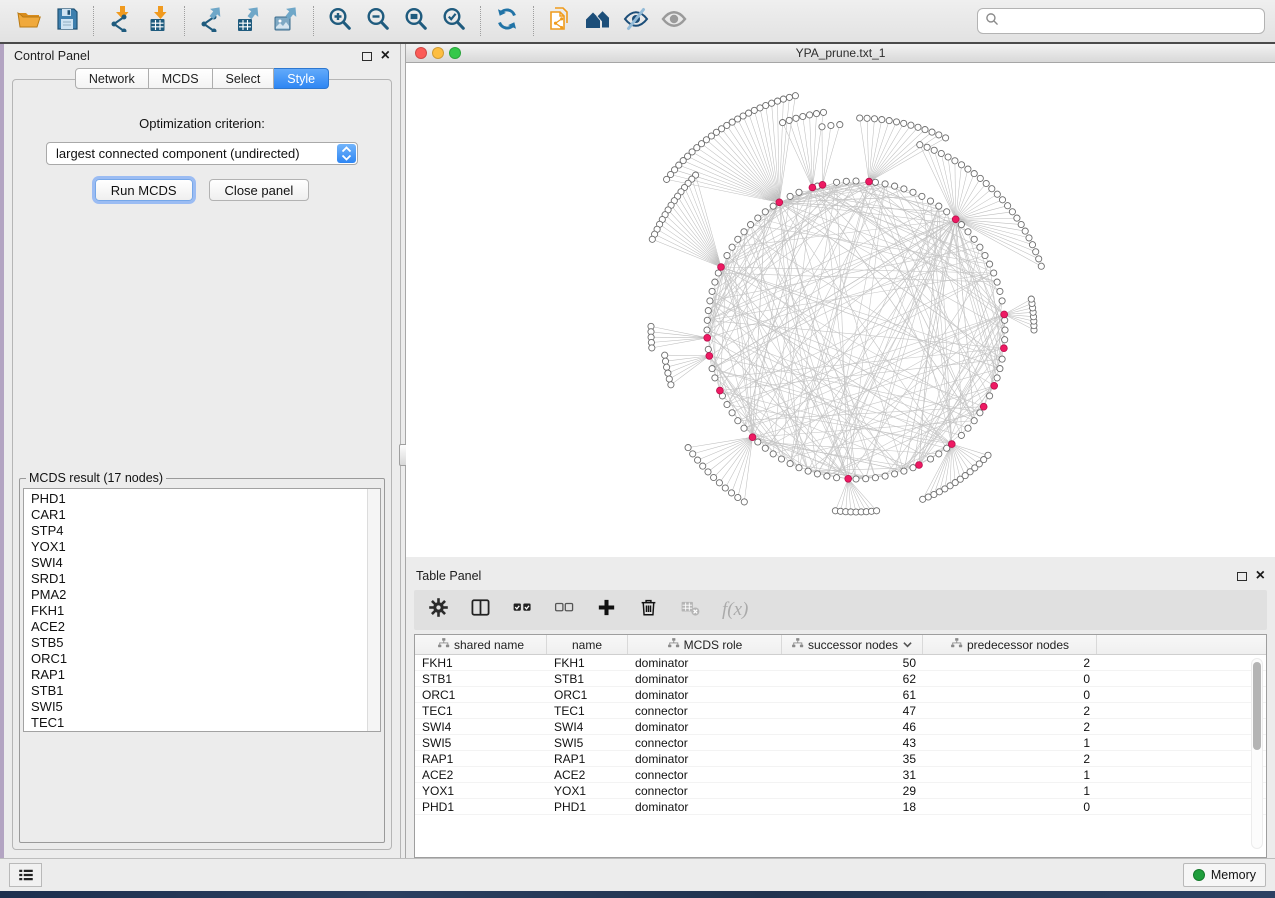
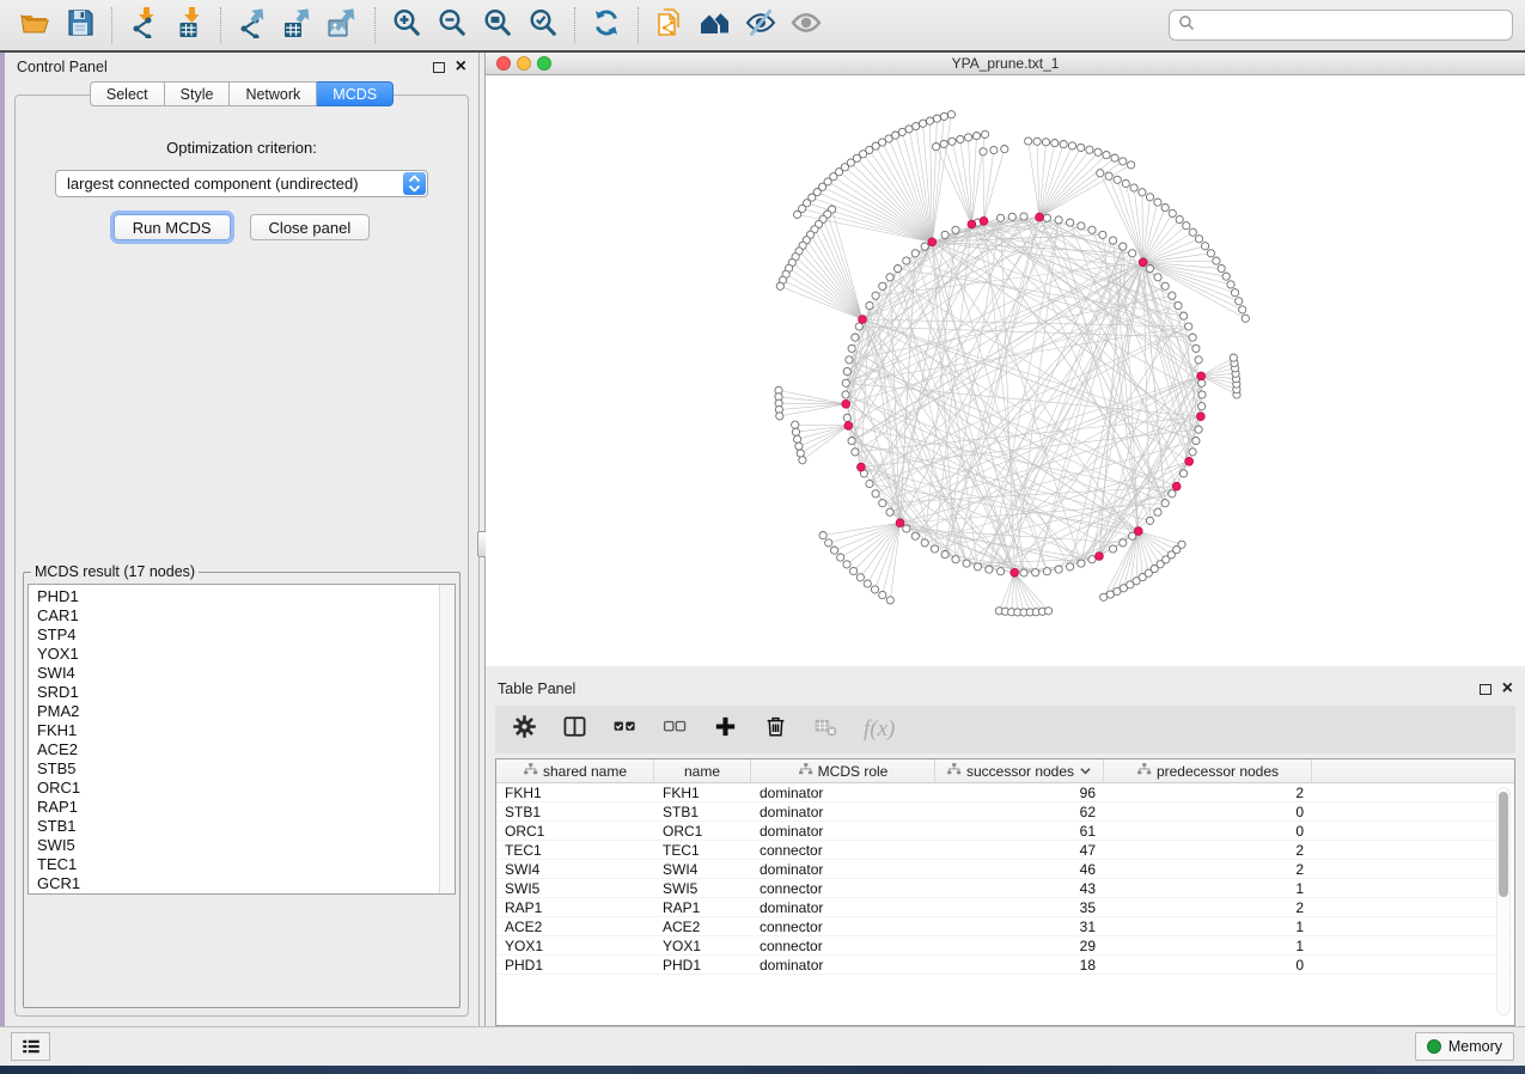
  Control Panel
  ×
- Network
+ Select
- MCDS
+ Style
- Select
+ Network
- Style
+ MCDS
  Optimization criterion:
  largest connected component (undirected)
  Run MCDS
  Close panel
  MCDS result (17 nodes)
  PHD1
  CAR1
  STP4
  YOX1
  SWI4
  SRD1
  PMA2
  FKH1
  ACE2
  STB5
  ORC1
  RAP1
  STB1
  SWI5
  TEC1
+ GCR1
  YPA_prune.txt_1
  Table Panel
  ×
  f(x)
  shared name
  name
  MCDS role
  successor nodes
  predecessor nodes
  FKH1
  FKH1
  dominator
- 50
+ 96
  2
  STB1
  STB1
  dominator
  62
  0
  ORC1
  ORC1
  dominator
  61
  0
  TEC1
  TEC1
  connector
  47
  2
  SWI4
  SWI4
  dominator
  46
  2
  SWI5
  SWI5
  connector
  43
  1
  RAP1
  RAP1
  dominator
  35
  2
  ACE2
  ACE2
  connector
  31
  1
  YOX1
  YOX1
  connector
  29
  1
  PHD1
  PHD1
  dominator
  18
  0
  Memory
